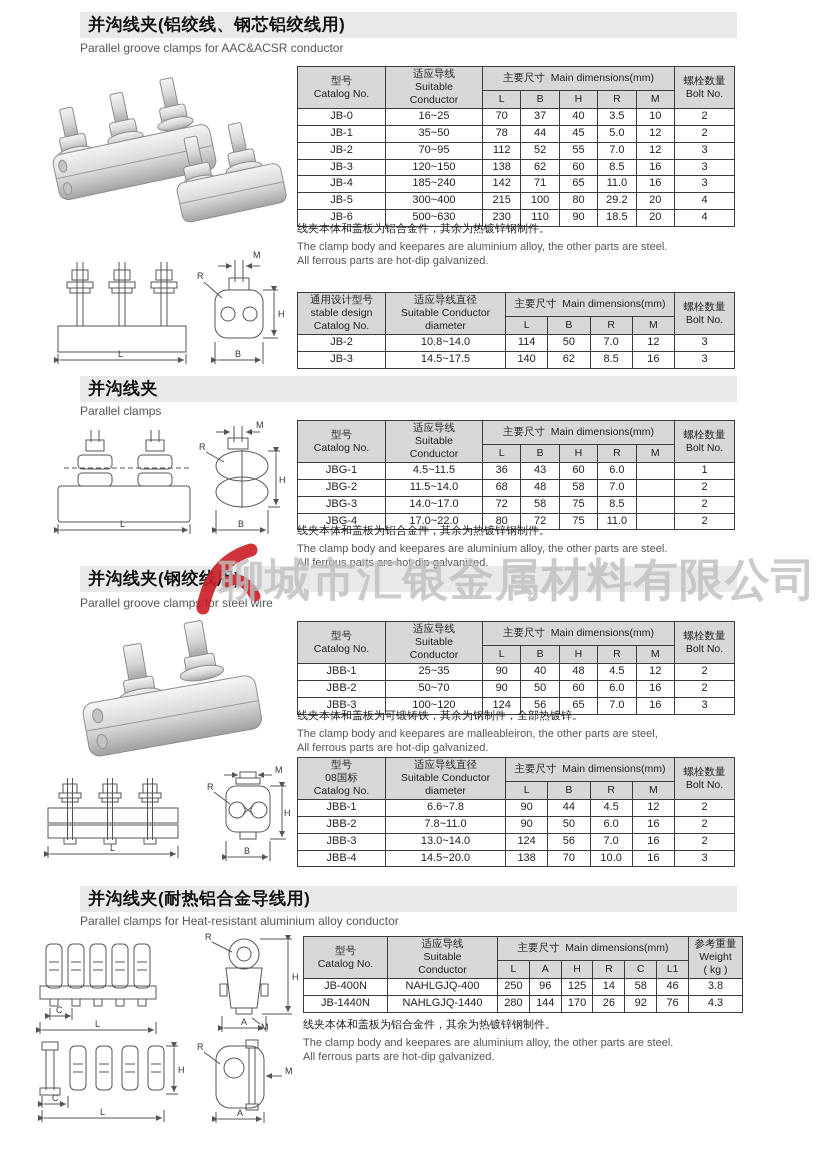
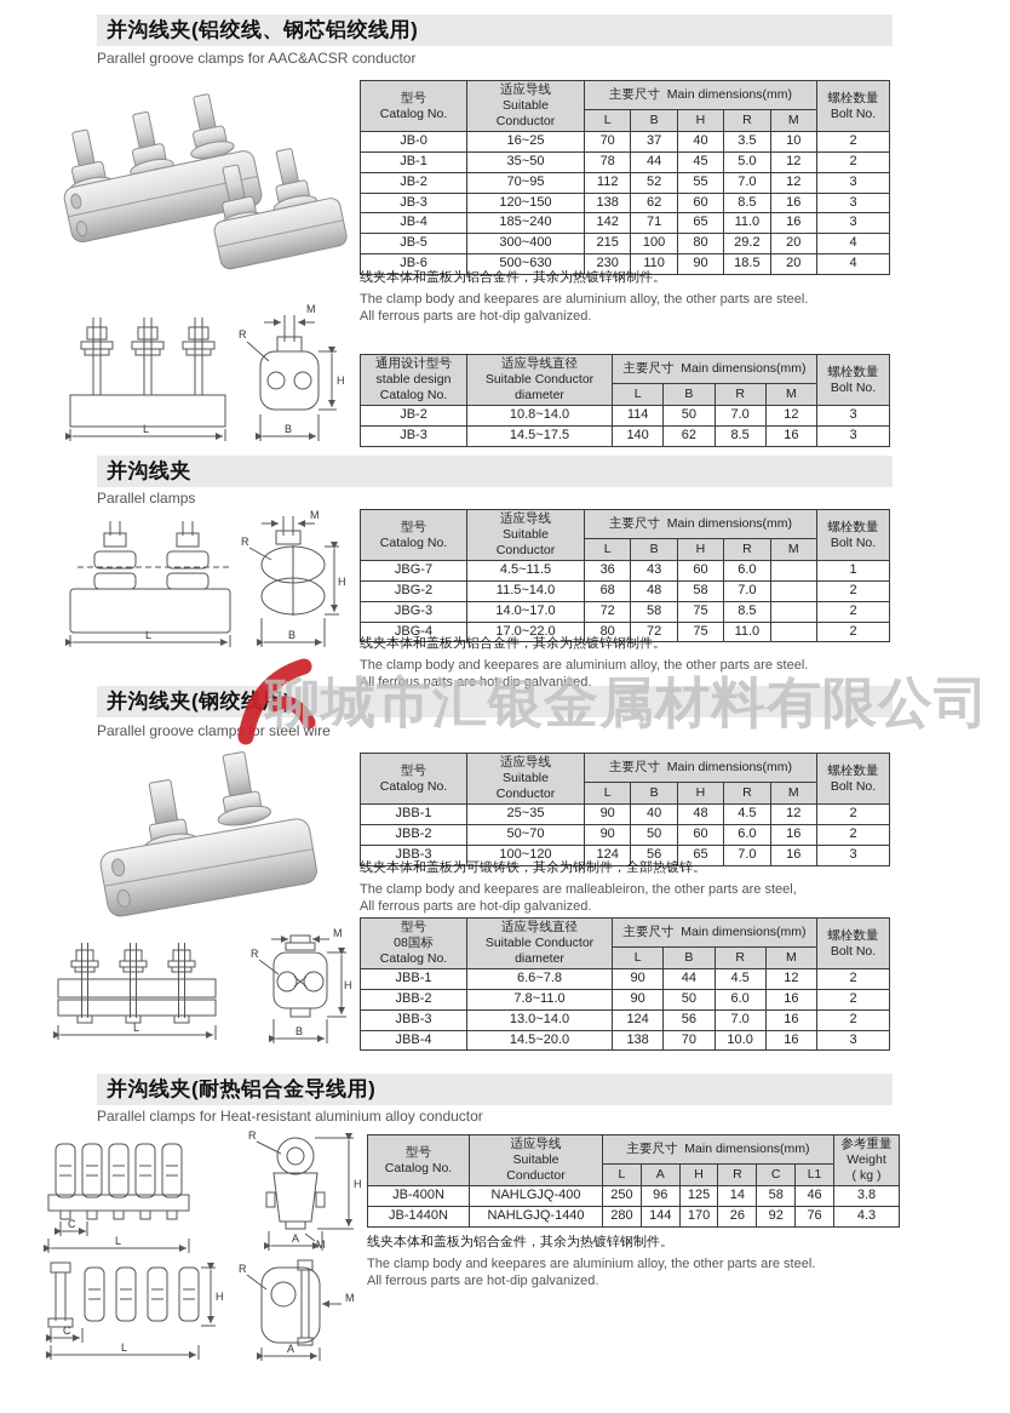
  并沟线夹(铝绞线、钢芯铝绞线用)
  Parallel groove clamps for AAC&ACSR conductor
  型号Catalog No.	适应导线SuitableConductor	主要尺寸 Main dimensions(mm)	螺栓数量Bolt No.
  L	B	H	R	M
  JB-0	16~25	70	37	40	3.5	10	2
  JB-1	35~50	78	44	45	5.0	12	2
  JB-2	70~95	112	52	55	7.0	12	3
  JB-3	120~150	138	62	60	8.5	16	3
  JB-4	185~240	142	71	65	11.0	16	3
  JB-5	300~400	215	100	80	29.2	20	4
  JB-6	500~630	230	110	90	18.5	20	4
  线夹本体和盖板为铝合金件，其余为热镀锌钢制件。
  The clamp body and keepares are aluminium alloy, the other parts are steel.
  All ferrous parts are hot-dip galvanized.
  L
  M
  R
  H
  B
  通用设计型号stable designCatalog No.	适应导线直径Suitable Conductordiameter	主要尺寸 Main dimensions(mm)	螺栓数量Bolt No.
  L	B	R	M
  JB-2	10.8~14.0	114	50	7.0	12	3
  JB-3	14.5~17.5	140	62	8.5	16	3
  并沟线夹
  Parallel clamps
  L
  M
  R
  H
  B
  型号Catalog No.	适应导线SuitableConductor	主要尺寸 Main dimensions(mm)	螺栓数量Bolt No.
  L	B	H	R	M
- JBG-1	4.5~11.5	36	43	60	6.0		1
+ JBG-7	4.5~11.5	36	43	60	6.0		1
  JBG-2	11.5~14.0	68	48	58	7.0		2
  JBG-3	14.0~17.0	72	58	75	8.5		2
  JBG-4	17.0~22.0	80	72	75	11.0		2
  线夹本体和盖板为铝合金件，其余为热镀锌钢制件。
  The clamp body and keepares are aluminium alloy, the other parts are steel.
  All ferrous parts are hot-dip galvanized.
  聊城市汇银金属材料有限公司
  并沟线夹(钢绞
  Parallel groove clampor steel wire
  型号Catalog No.	适应导线SuitableConductor	主要尺寸 Main dimensions(mm)	螺栓数量Bolt No.
  L	B	H	R	M
  JBB-1	25~35	90	40	48	4.5	12	2
  JBB-2	50~70	90	50	60	6.0	16	2
  JBB-3	100~120	124	56	65	7.0	16	3
  线夹本体和盖板为可锻铸铁，其余为钢制件，全部热镀锌。
  The clamp body and keepares are malleableiron, the other parts are steel,
  All ferrous parts are hot-dip galvanized.
  L
  M
  R
  H
  B
  型号08国标Catalog No.	适应导线直径Suitable Conductordiameter	主要尺寸 Main dimensions(mm)	螺栓数量Bolt No.
  L	B	R	M
  JBB-1	6.6~7.8	90	44	4.5	12	2
  JBB-2	7.8~11.0	90	50	6.0	16	2
  JBB-3	13.0~14.0	124	56	7.0	16	2
  JBB-4	14.5~20.0	138	70	10.0	16	3
  并沟线夹(耐热铝合金导线用)
  Parallel clamps for Heat-resistant aluminium alloy conductor
  C
  L
  R
  H
  M
  A
  H
  C
  L
  R
  M
  A
  型号Catalog No.	适应导线SuitableConductor	主要尺寸 Main dimensions(mm)	参考重量Weight( kg )
  L	A	H	R	C	L1
  JB-400N	NAHLGJQ-400	250	96	125	14	58	46	3.8
  JB-1440N	NAHLGJQ-1440	280	144	170	26	92	76	4.3
  线夹本体和盖板为铝合金件，其余为热镀锌钢制件。
  The clamp body and keepares are aluminium alloy, the other parts are steel.
  All ferrous parts are hot-dip galvanized.
